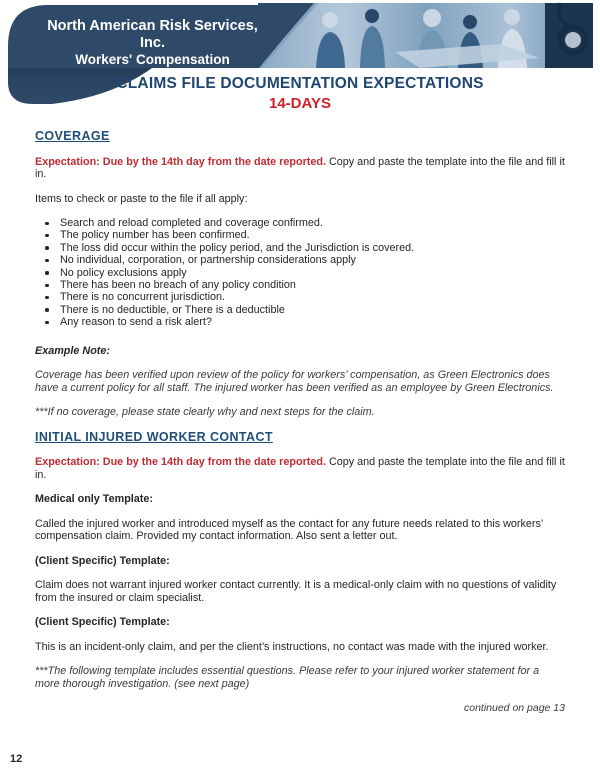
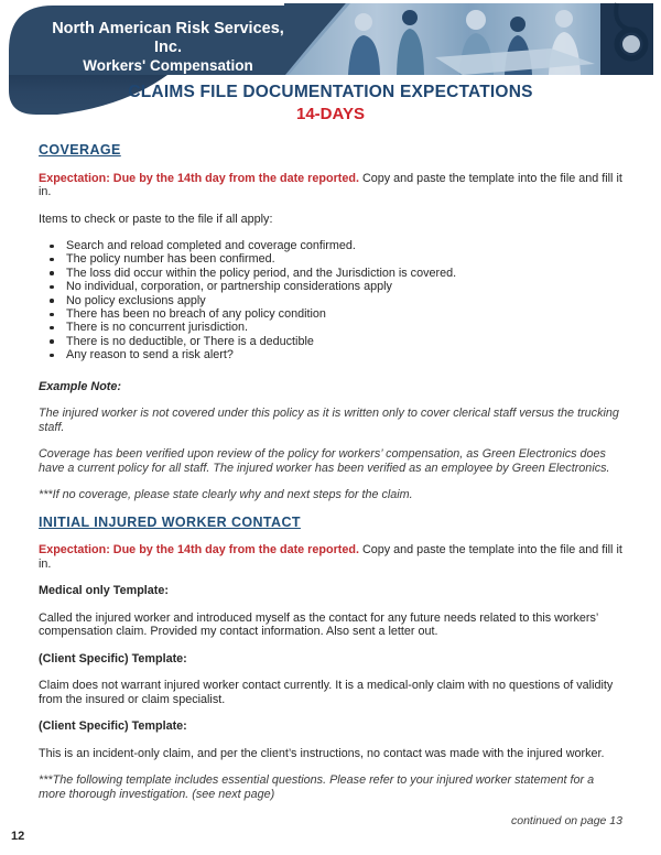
  North American Risk Services, Inc.
  Workers' Compensation
  CLAIMS FILE DOCUMENTATION EXPECTATIONS
  14-DAYS
  COVERAGE
  Expectation: Due by the 14th day from the date reported. Copy and paste the template into the file and fill it in.
  Items to check or paste to the file if all apply:
  Search and reload completed and coverage confirmed.
  The policy number has been confirmed.
  The loss did occur within the policy period, and the Jurisdiction is covered.
  No individual, corporation, or partnership considerations apply
  No policy exclusions apply
  There has been no breach of any policy condition
  There is no concurrent jurisdiction.
  There is no deductible, or There is a deductible
  Any reason to send a risk alert?
  Example Note:
+ The injured worker is not covered under this policy as it is written only to cover clerical staff versus the trucking staff.
  Coverage has been verified upon review of the policy for workers’ compensation, as Green Electronics does have a current policy for all staff. The injured worker has been verified as an employee by Green Electronics.
  ***If no coverage, please state clearly why and next steps for the claim.
  INITIAL INJURED WORKER CONTACT
  Expectation: Due by the 14th day from the date reported. Copy and paste the template into the file and fill it in.
  Medical only Template:
  Called the injured worker and introduced myself as the contact for any future needs related to this workers’ compensation claim. Provided my contact information. Also sent a letter out.
  (Client Specific) Template:
  Claim does not warrant injured worker contact currently. It is a medical-only claim with no questions of validity from the insured or claim specialist.
  (Client Specific) Template:
  This is an incident-only claim, and per the client’s instructions, no contact was made with the injured worker.
  ***The following template includes essential questions. Please refer to your injured worker statement for a more thorough investigation. (see next page)
  continued on page 13
  12
